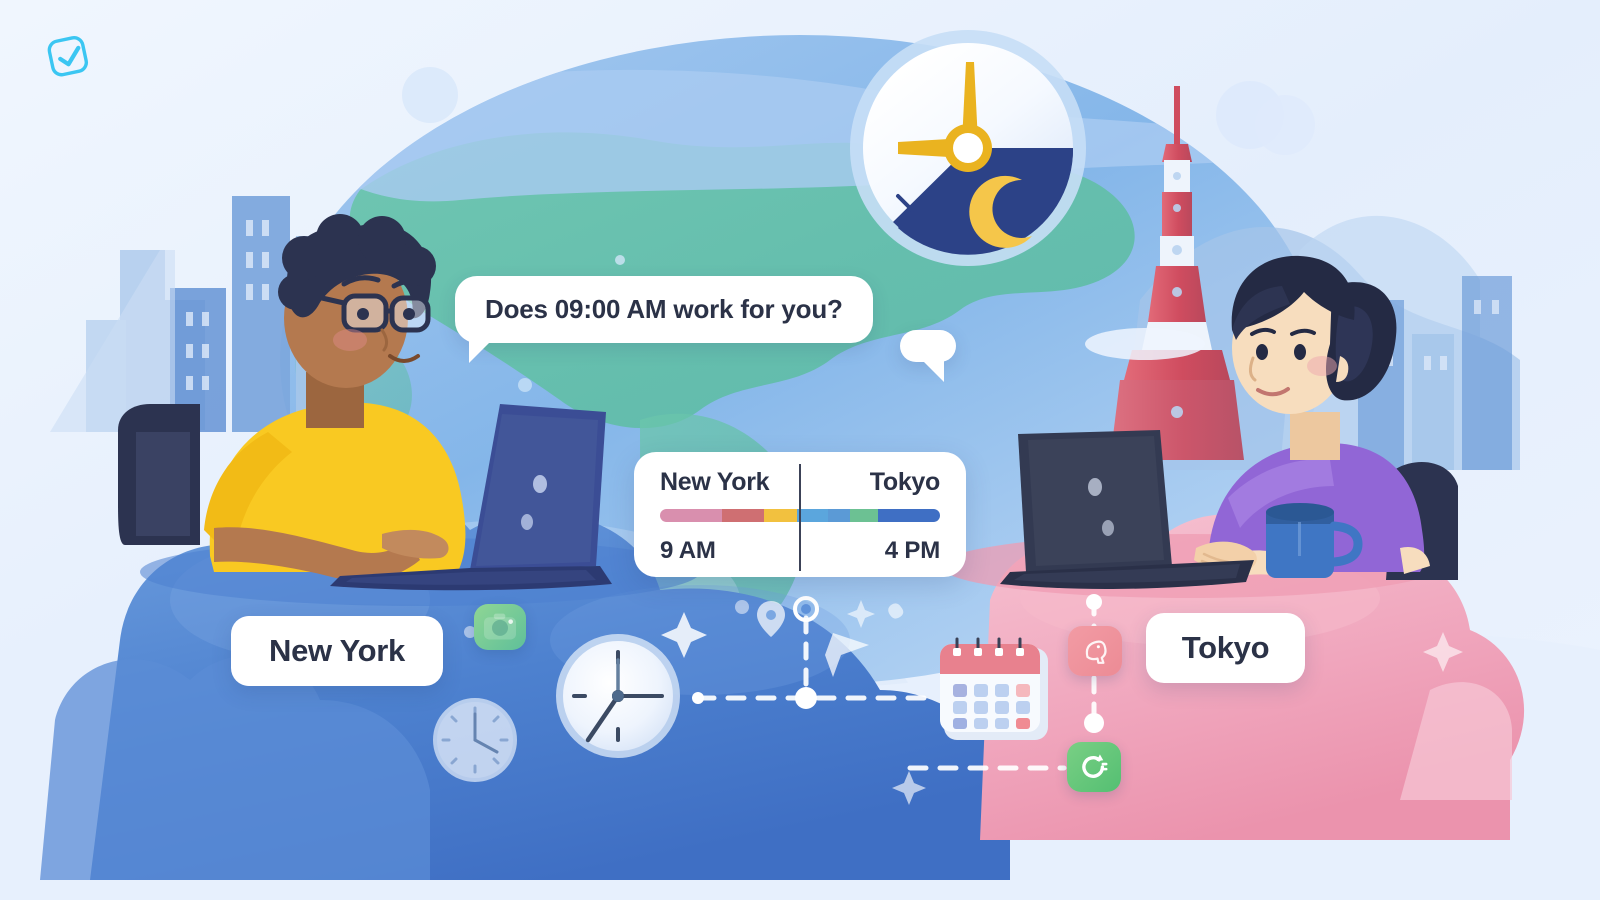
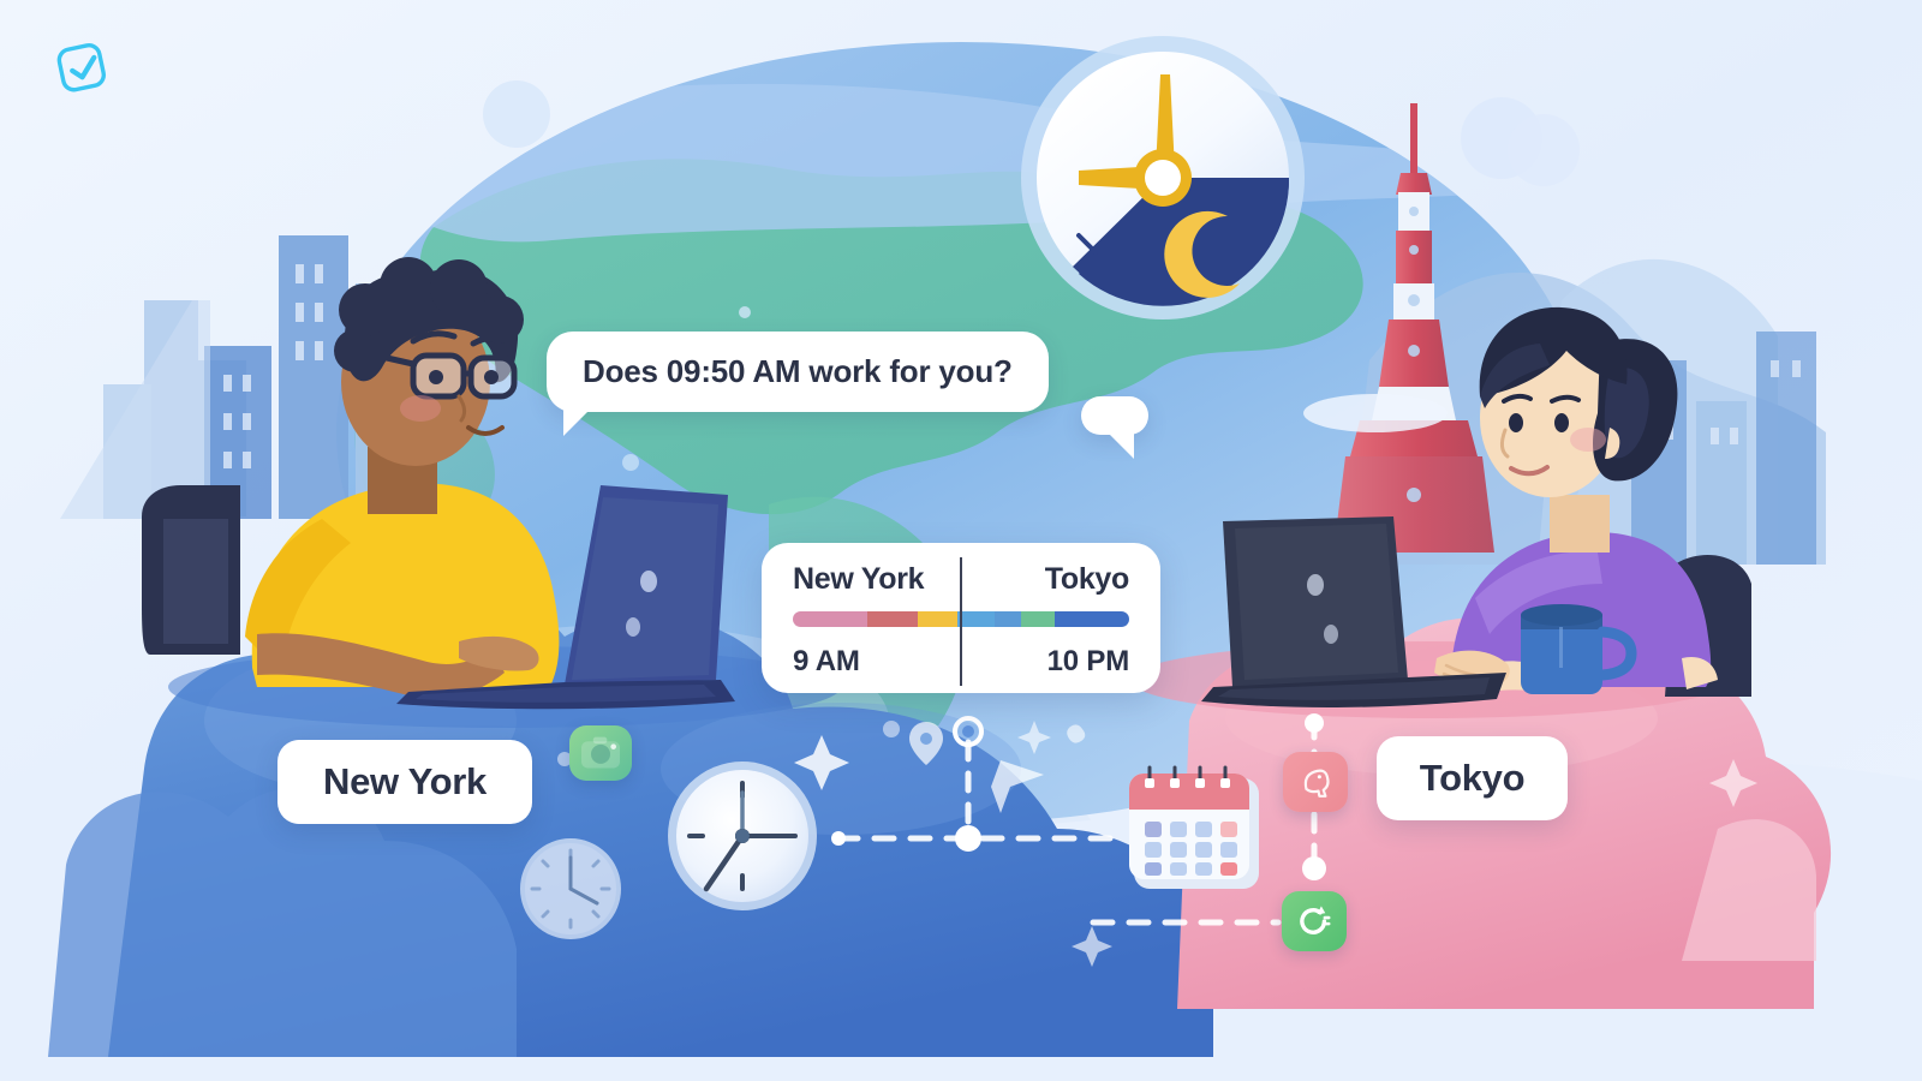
- Does 09:00 AM work for you?
+ Does 09:50 AM work for you?
  New York
  Tokyo
  9 AM
- 4 PM
+ 10 PM
  New York
  Tokyo
